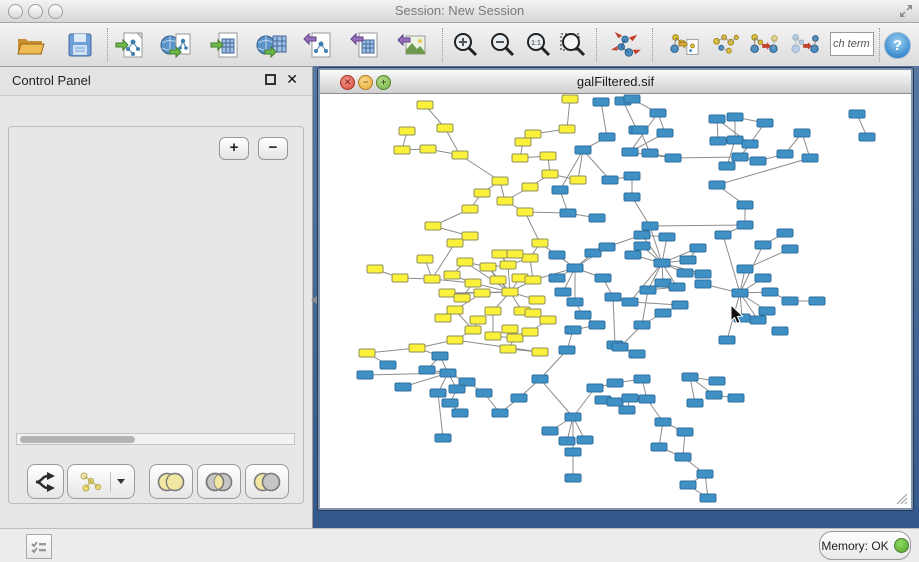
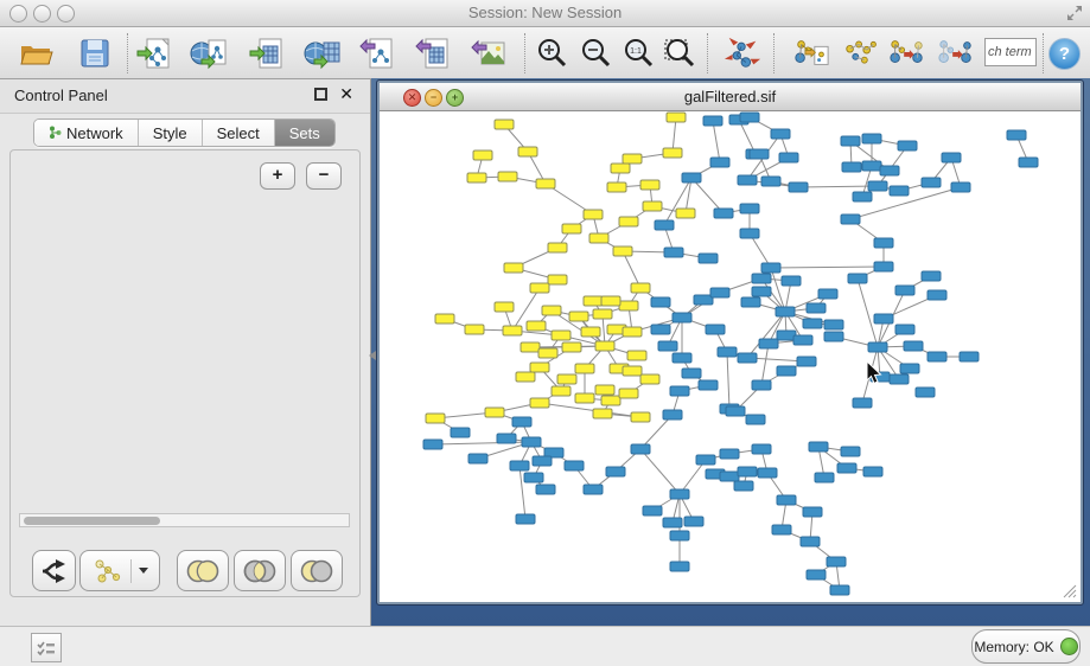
  Session: New Session
  ch term
  ?
  Control Panel
  ✕
+ Network
+ Style
+ Select
+ Sets
  +
  −
  ✕
  −
  +
  galFiltered.sif
  Memory: OK
